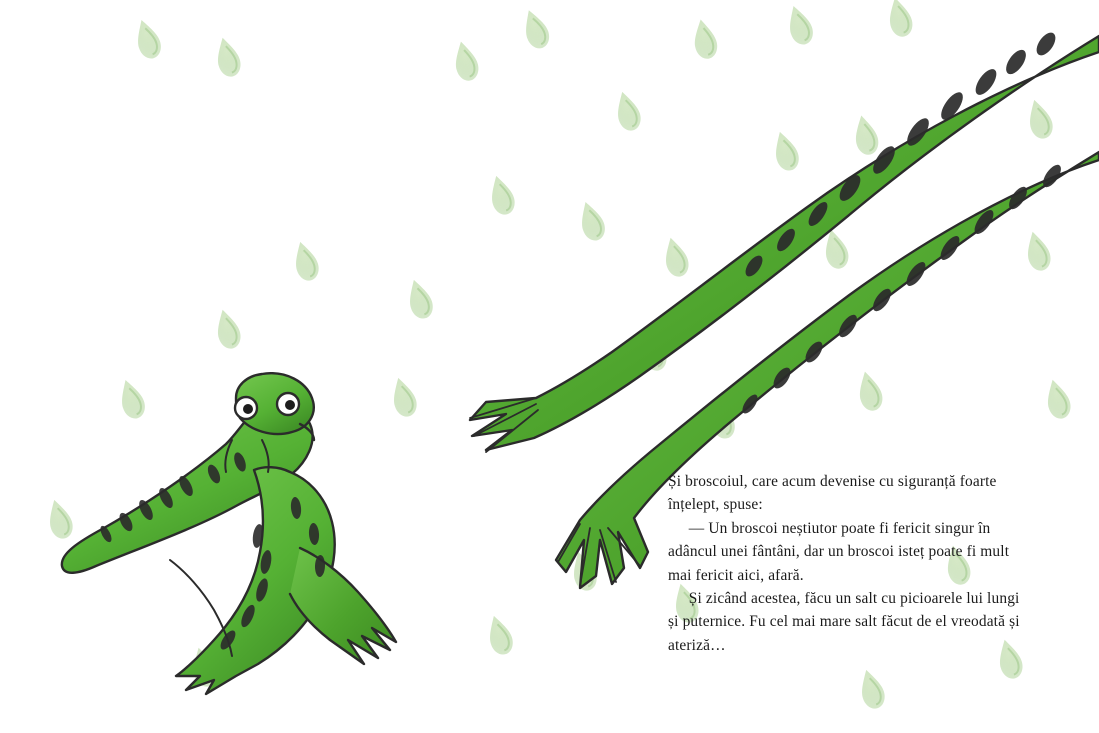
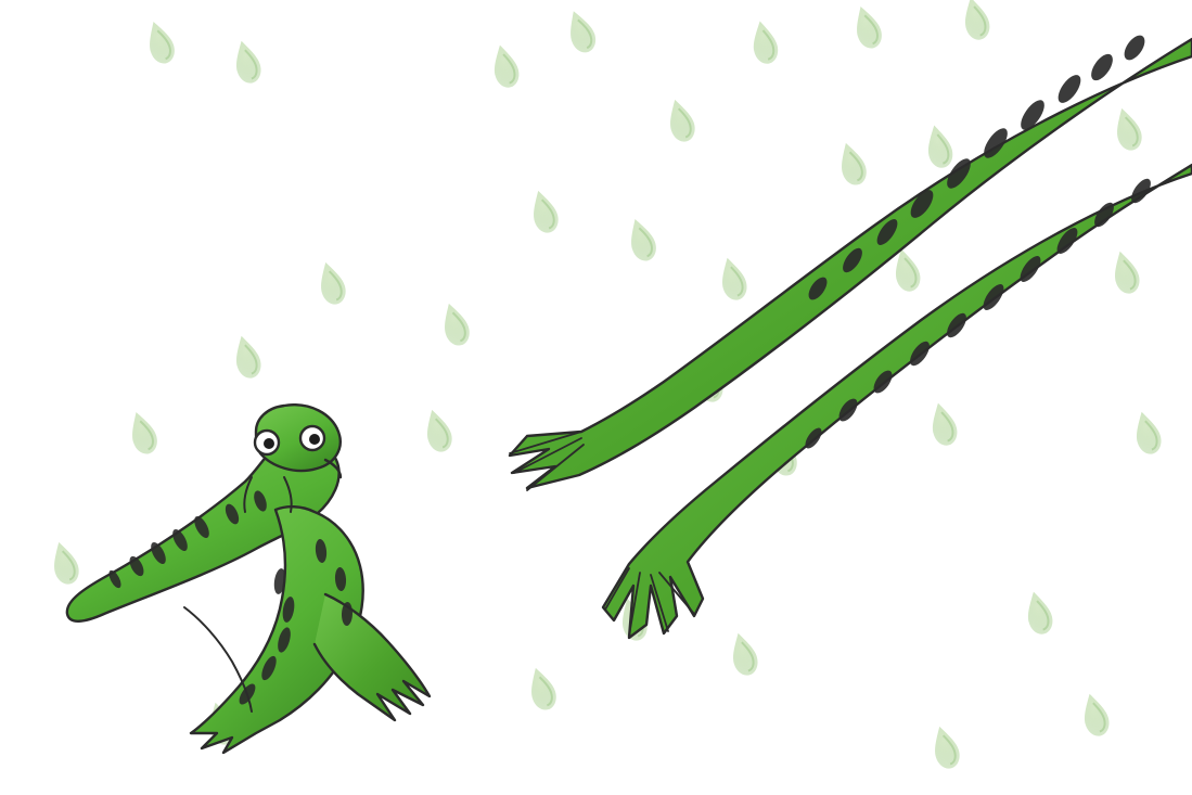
- Și broscoiul, care acum devenise cu siguranță foarte înțelept, spuse:
- — Un broscoi neștiutor poate fi fericit singur în adâncul unei fântâni, dar un broscoi isteț poate fi mult mai fericit aici, afară.
- Și zicând acestea, făcu un salt cu picioarele lui lungi și puternice. Fu cel mai mare salt făcut de el vreodată și ateriză…
